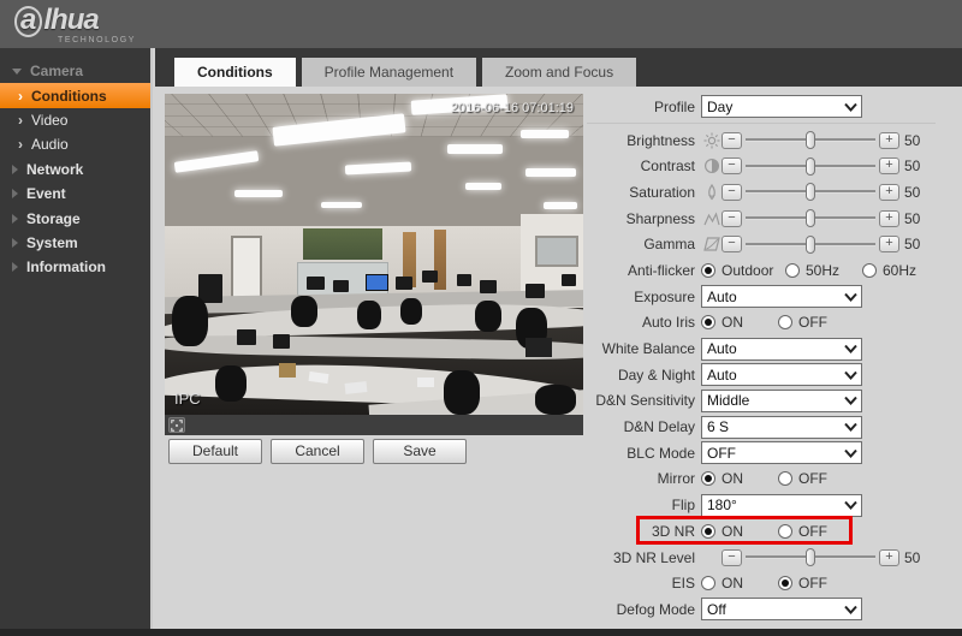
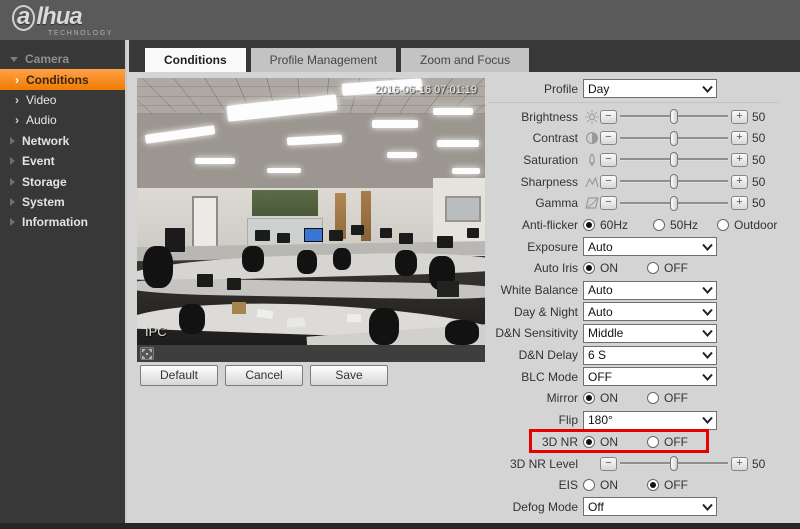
  a lhua
  Camera
  ›
  Conditions
  ›
  Video
  ›
  Audio
  Network
  Event
  Storage
  System
  Information
  Conditions
  Profile Management
  Zoom and Focus
  2016-06-16 07:01:19
  IPC
  Default
  Cancel
  Save
  Profile
  Day
  Brightness
  −
  +
  50
  Contrast
  −
  +
  50
  Saturation
  −
  +
  50
  Sharpness
  −
  +
  50
  Gamma
  −
  +
  50
  Anti-flicker
- Outdoor
+ 60Hz
  50Hz
- 60Hz
+ Outdoor
  Exposure
  Auto
  Auto Iris
  ON
  OFF
  White Balance
  Auto
  Day & Night
  Auto
  D&N Sensitivity
  Middle
  D&N Delay
  6 S
  BLC Mode
  OFF
  Mirror
  ON
  OFF
  Flip
  180°
  3D NR
  ON
  OFF
  3D NR Level
  −
  +
  50
  EIS
  ON
  OFF
  Defog Mode
  Off
